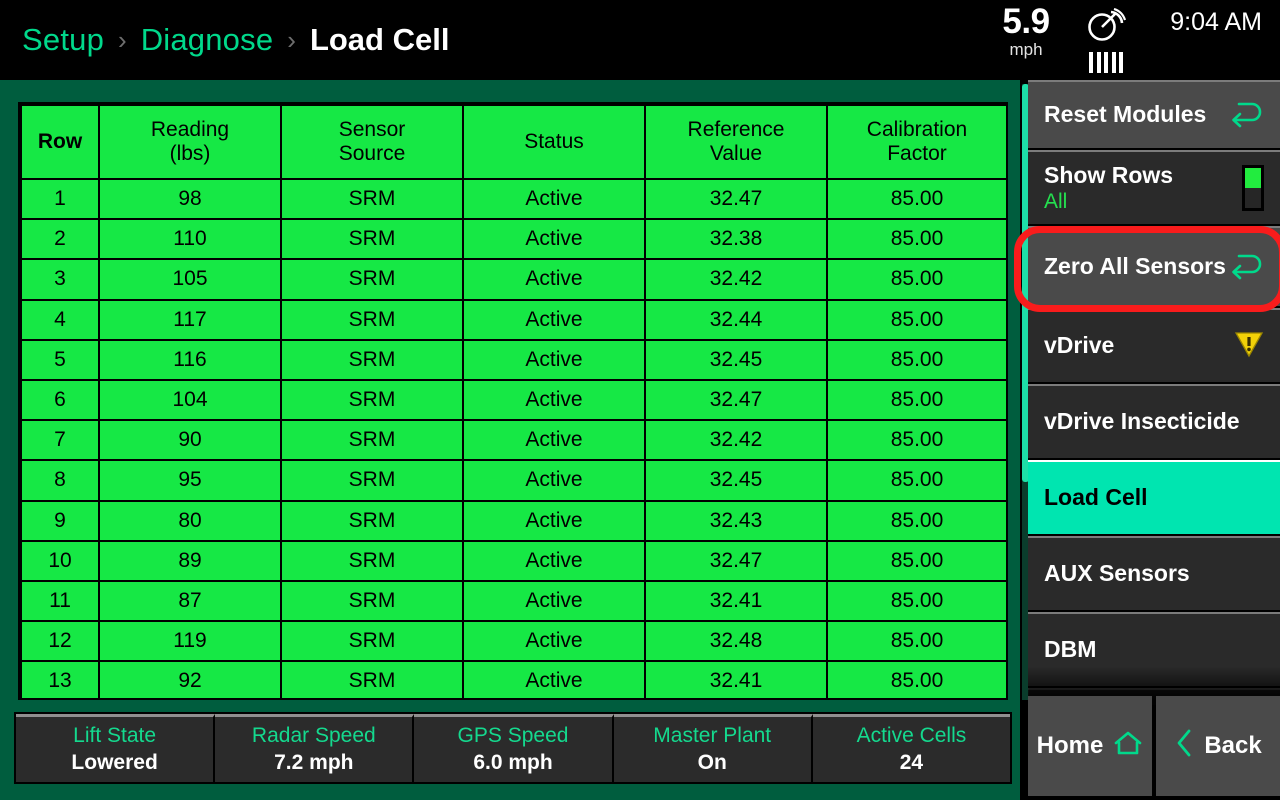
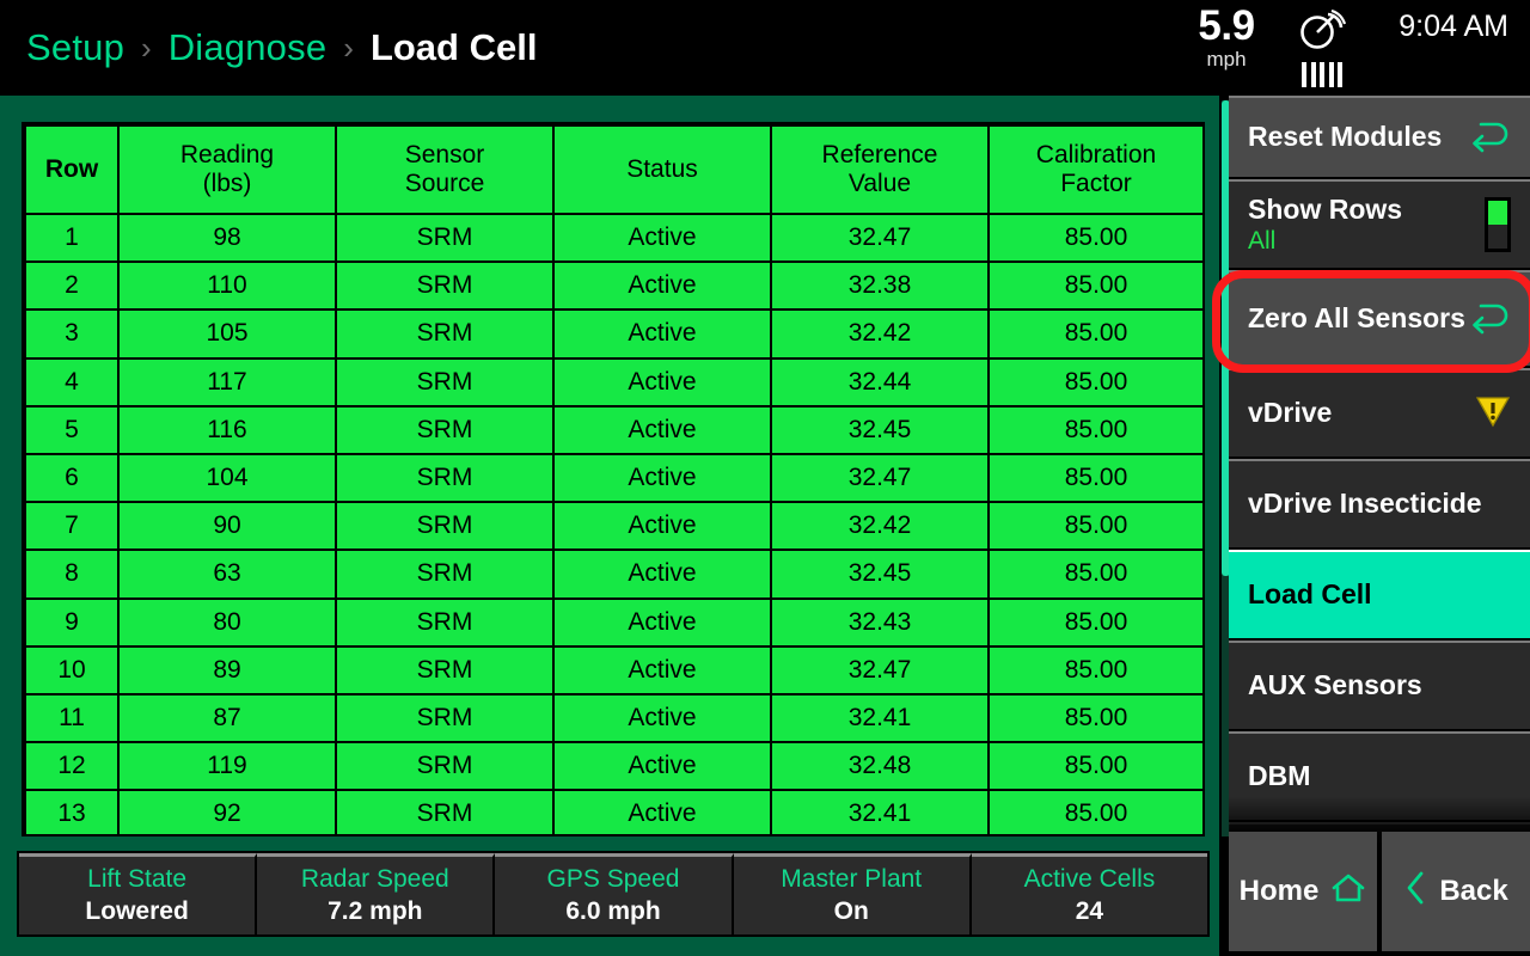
  Setup
  ›
  Diagnose
  ›
  Load Cell
  5.9
  mph
  9:04 AM
  Row	Reading (lbs)	Sensor Source	Status	Reference Value	Calibration Factor
  1	98	SRM	Active	32.47	85.00
  2	110	SRM	Active	32.38	85.00
  3	105	SRM	Active	32.42	85.00
  4	117	SRM	Active	32.44	85.00
  5	116	SRM	Active	32.45	85.00
  6	104	SRM	Active	32.47	85.00
  7	90	SRM	Active	32.42	85.00
- 8	95	SRM	Active	32.45	85.00
+ 8	63	SRM	Active	32.45	85.00
  9	80	SRM	Active	32.43	85.00
  10	89	SRM	Active	32.47	85.00
  11	87	SRM	Active	32.41	85.00
  12	119	SRM	Active	32.48	85.00
  13	92	SRM	Active	32.41	85.00
  Lift State
  Lowered
  Radar Speed
  7.2 mph
  GPS Speed
  6.0 mph
  Master Plant
  On
  Active Cells
  24
  Reset Modules
  Show Rows
  All
  Zero All Sensors
  vDrive
  vDrive Insecticide
  Load Cell
  AUX Sensors
  DBM
  Home
  Back
